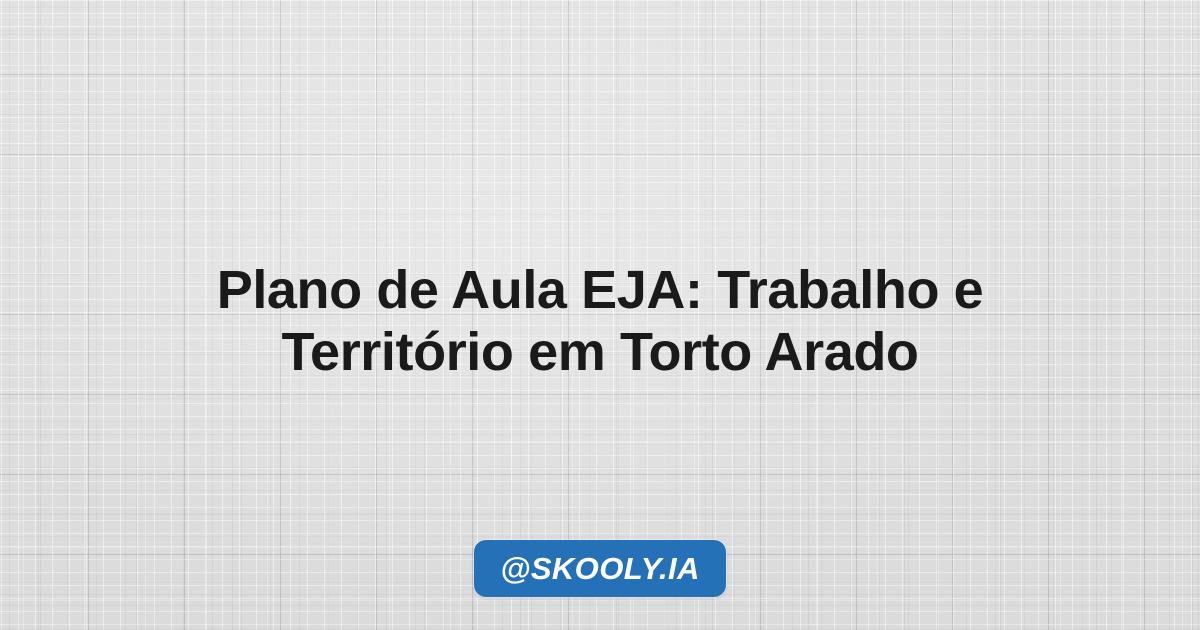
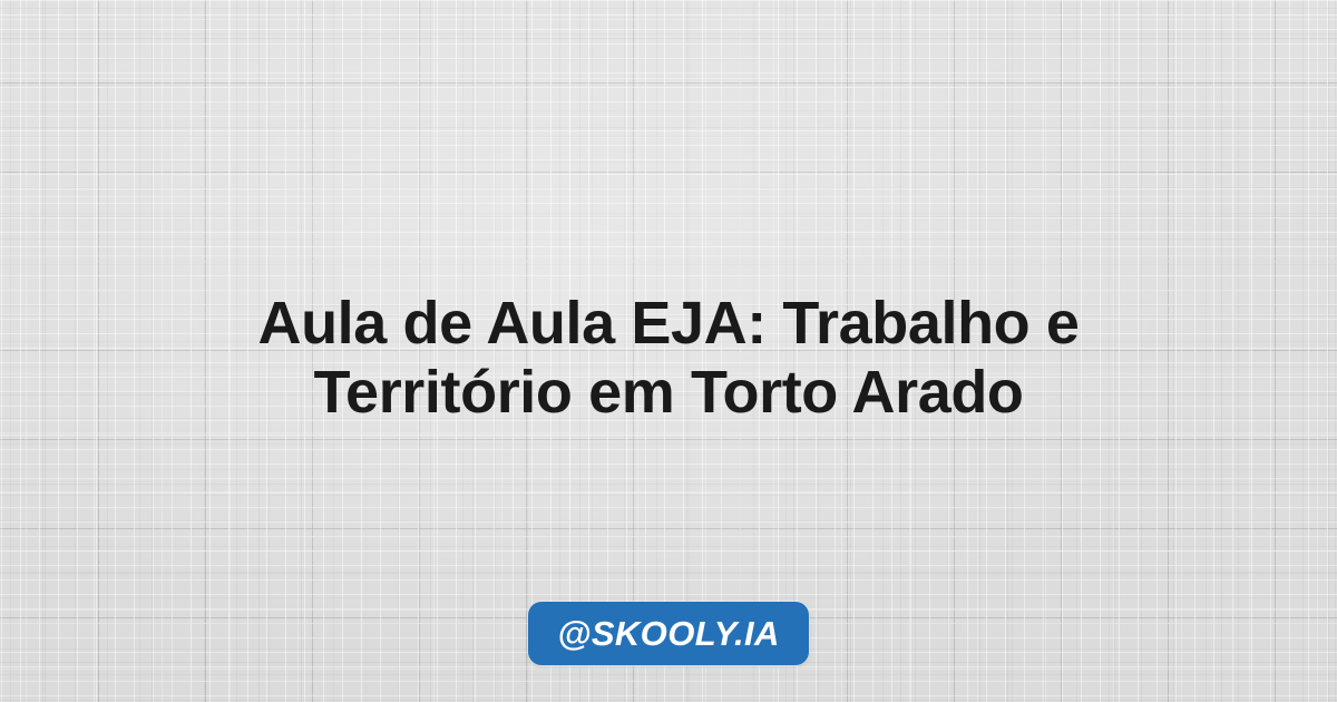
- Plano de Aula EJA: Trabalho e
+ Aula de Aula EJA: Trabalho e
  Território em Torto Arado
  @SKOOLY.IA
